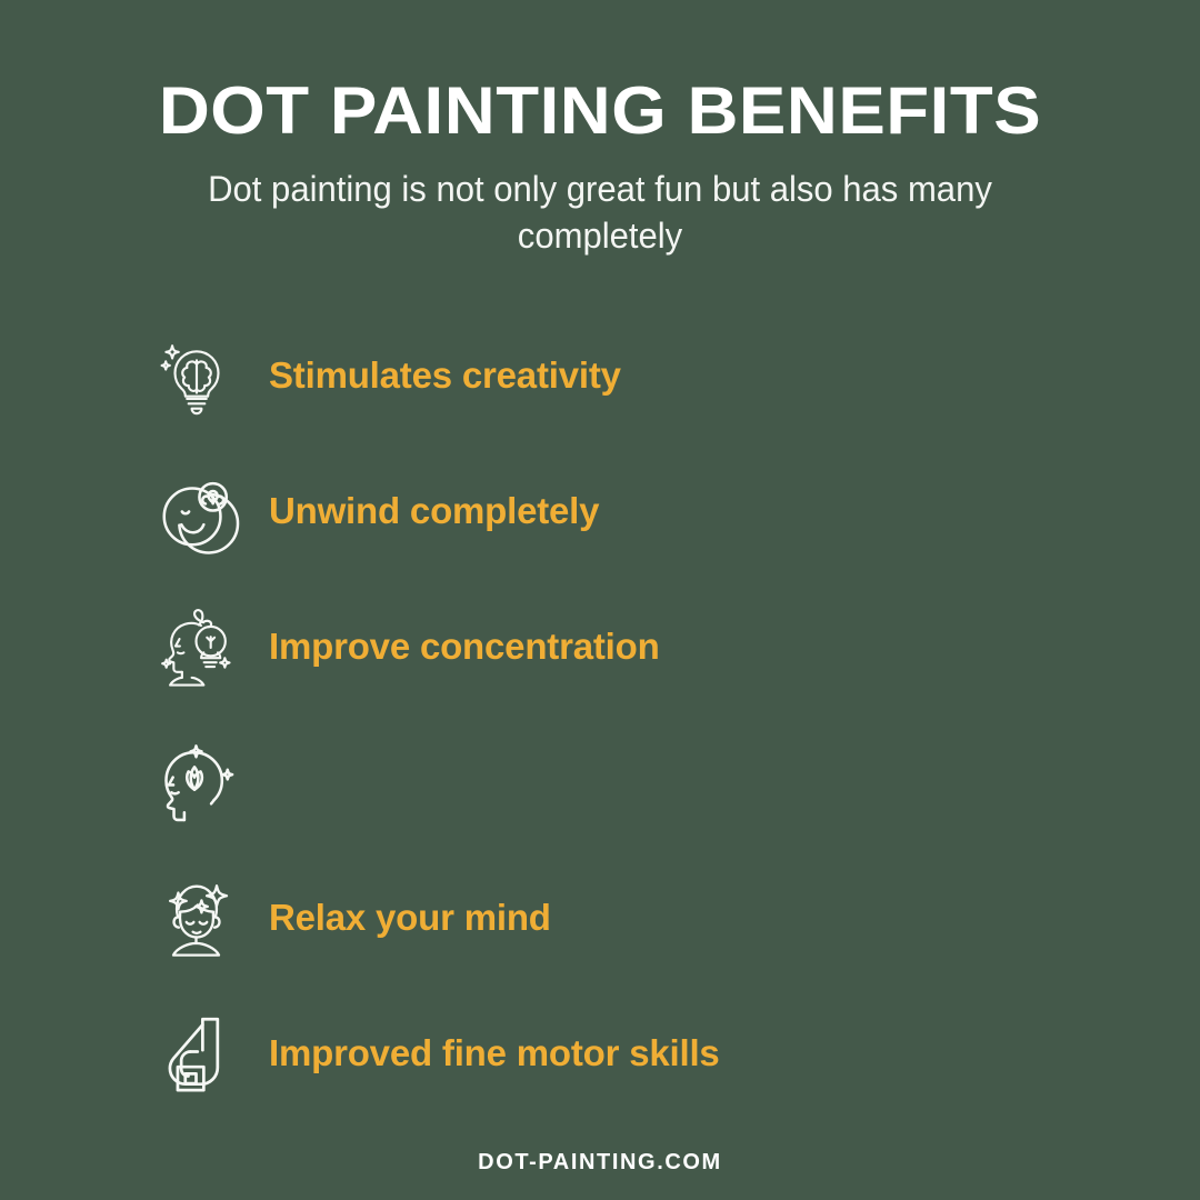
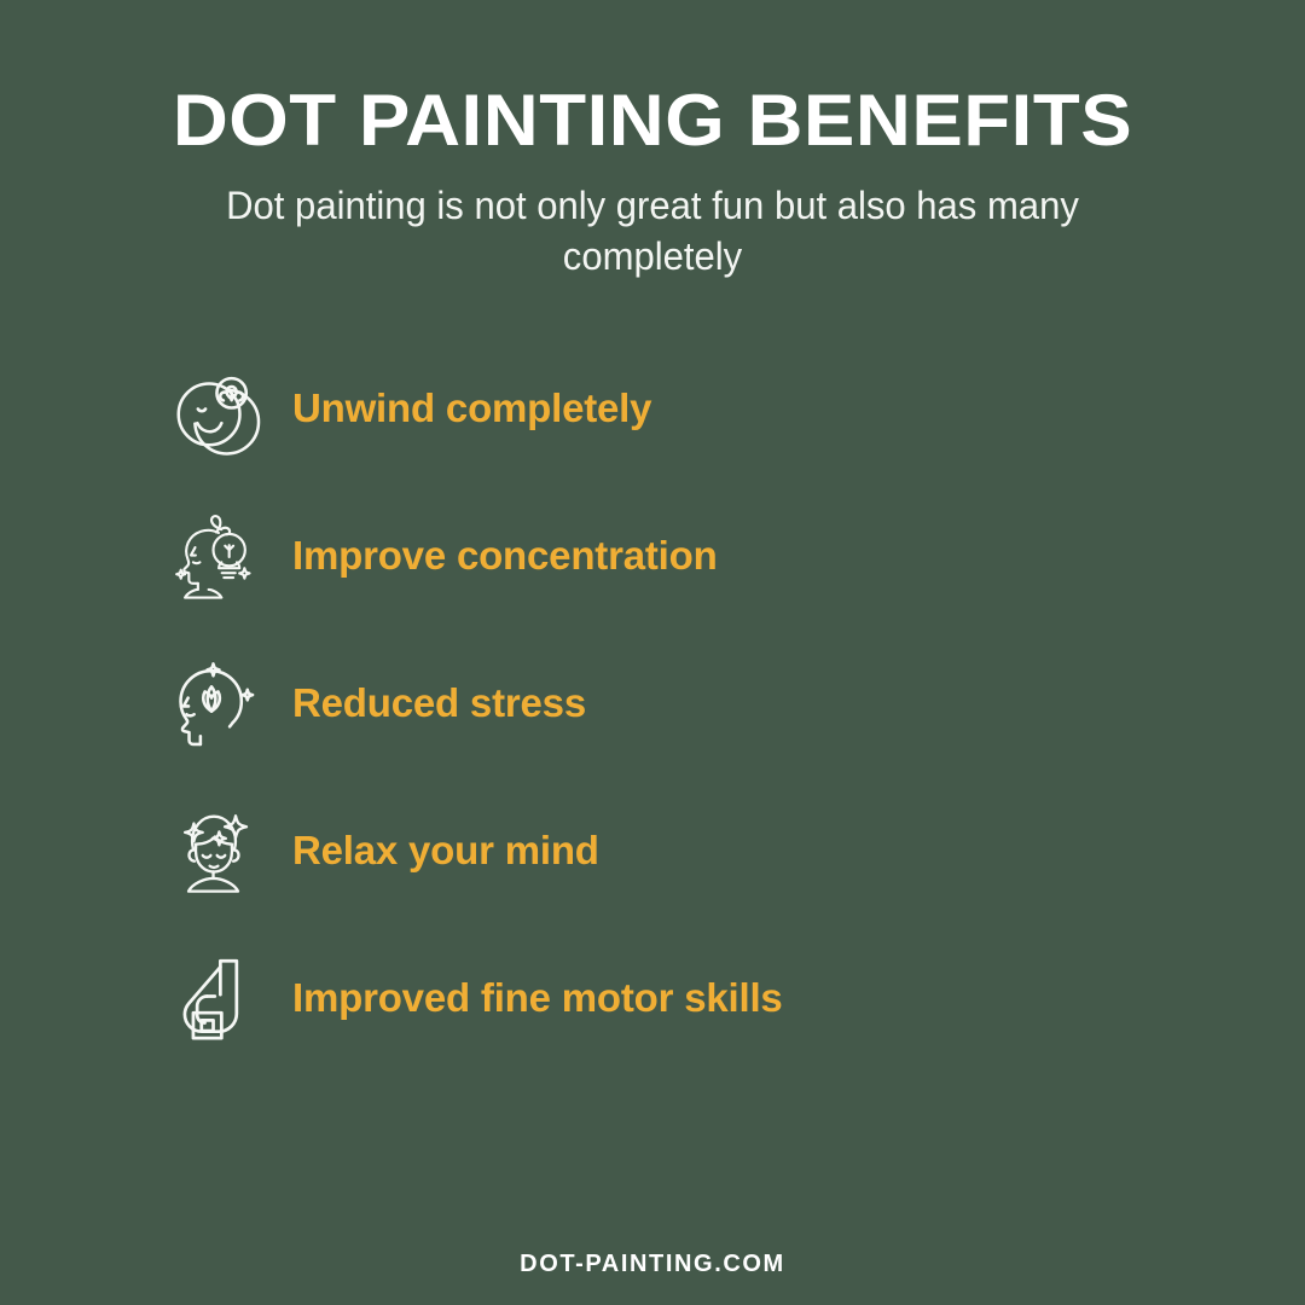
  DOT PAINTING BENEFITS
  Dot painting is not only great fun but also has many completely
- Stimulates creativity
  Unwind completely
  Improve concentration
+ Reduced stress
  Relax your mind
  Improved fine motor skills
  DOT-PAINTING.COM
